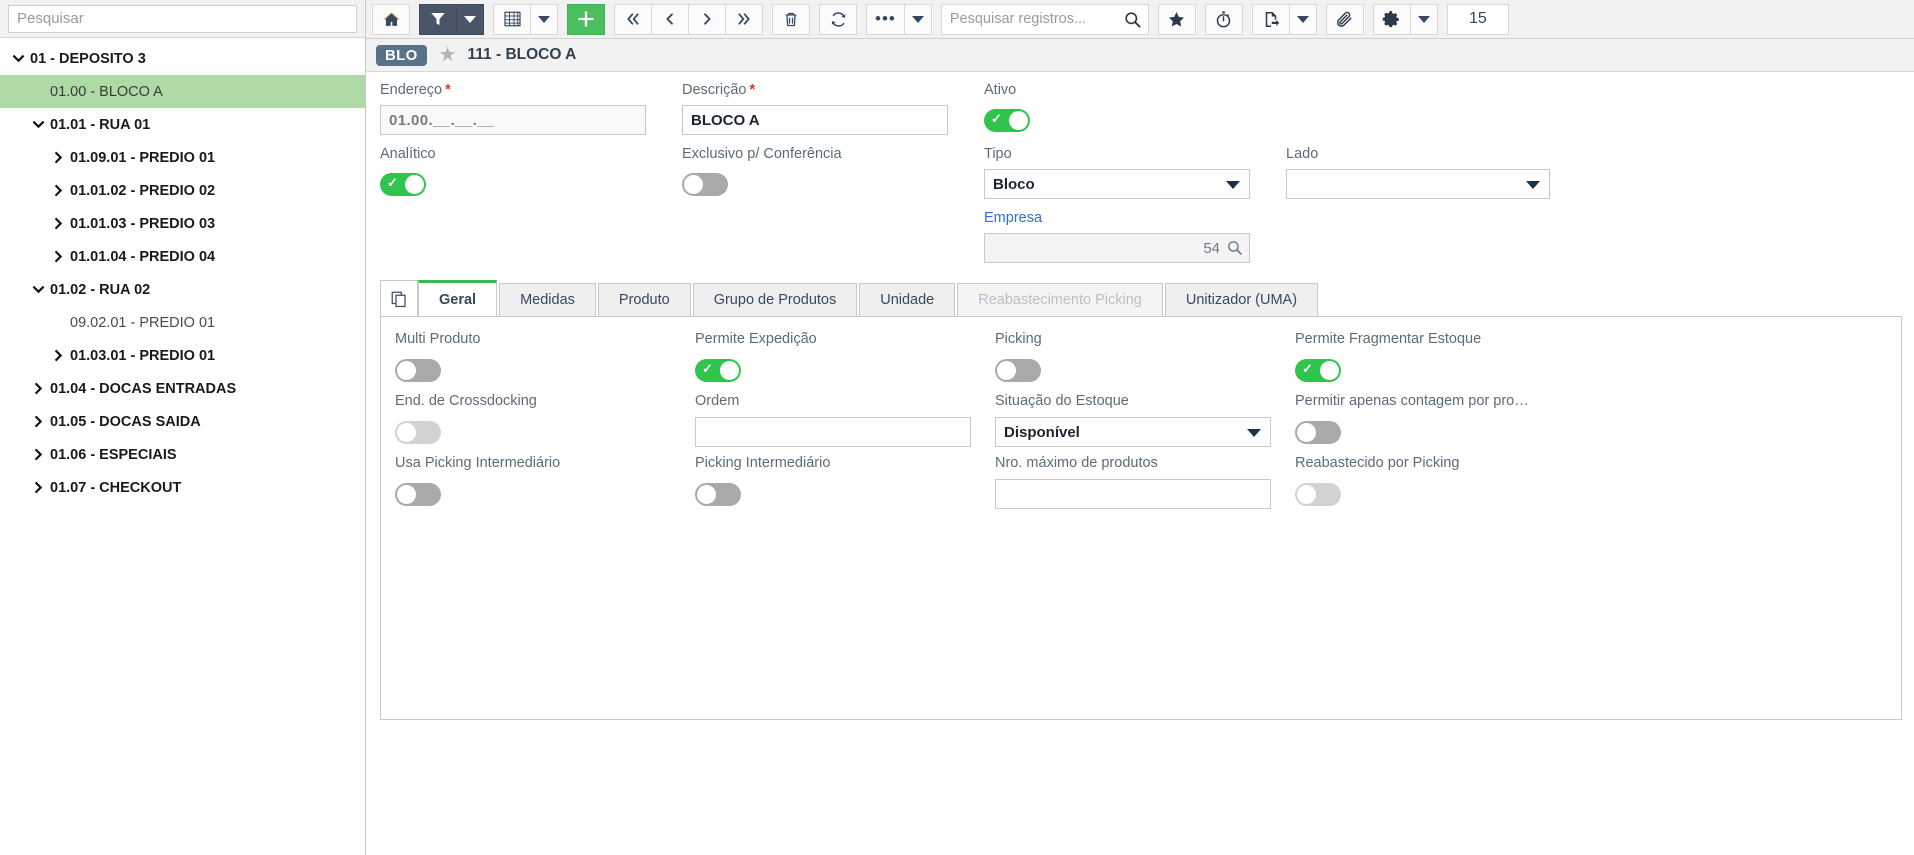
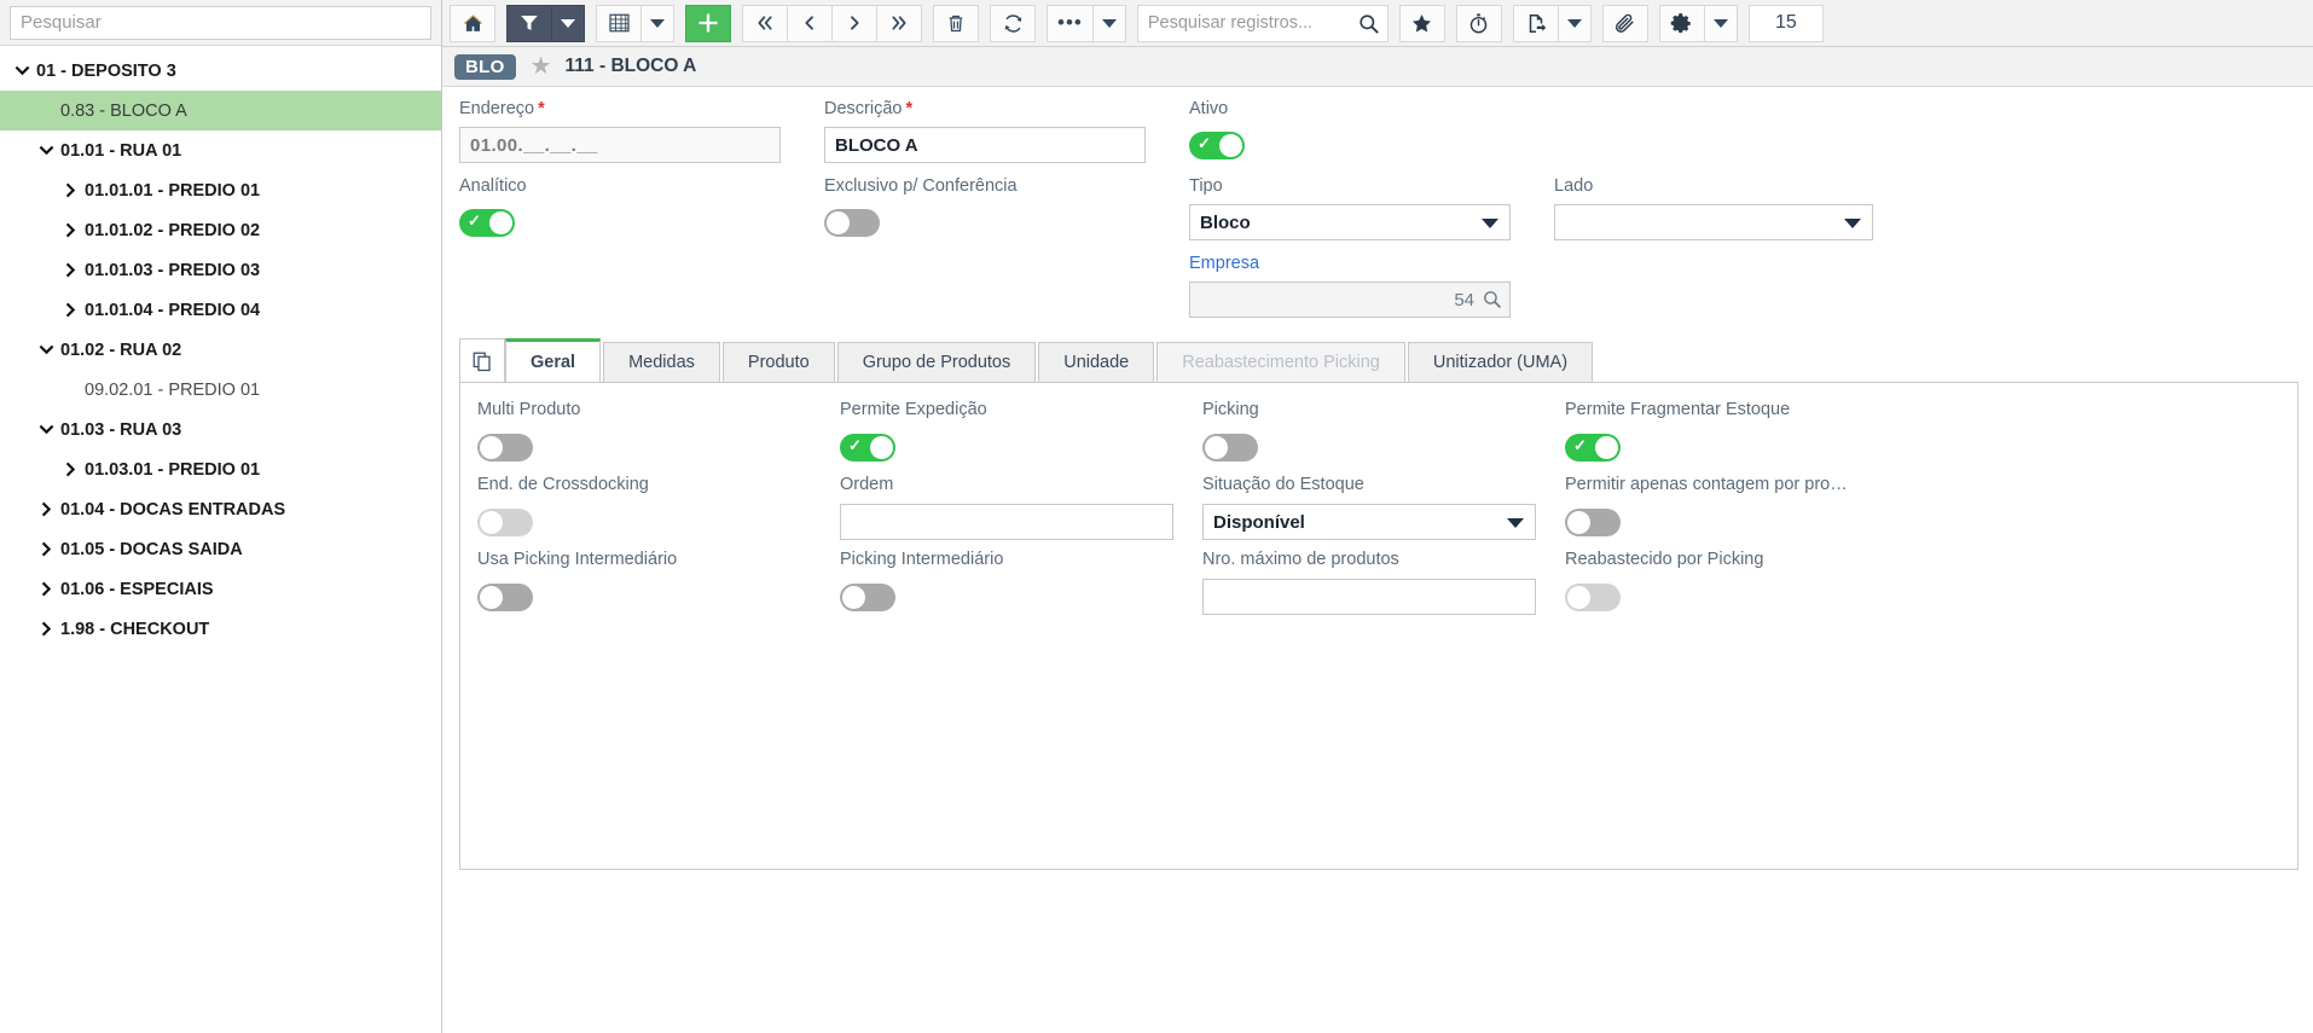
  Pesquisar
  01 - DEPOSITO 3
- 01.00 - BLOCO A
+ 0.83 - BLOCO A
  01.01 - RUA 01
- 01.09.01 - PREDIO 01
+ 01.01.01 - PREDIO 01
  01.01.02 - PREDIO 02
  01.01.03 - PREDIO 03
  01.01.04 - PREDIO 04
  01.02 - RUA 02
  09.02.01 - PREDIO 01
+ 01.03 - RUA 03
  01.03.01 - PREDIO 01
  01.04 - DOCAS ENTRADAS
  01.05 - DOCAS SAIDA
  01.06 - ESPECIAIS
- 01.07 - CHECKOUT
+ 1.98 - CHECKOUT
  •••
  Pesquisar registros...
  15
  BLO
  ★
  111 - BLOCO A
  Endereço *
  01.00.__.__.__
  Descrição *
  BLOCO A
  Ativo
  Analítico
  Exclusivo p/ Conferência
  Tipo
  Bloco
  Lado
  Empresa
  54
  Geral
  Medidas
  Produto
  Grupo de Produtos
  Unidade
  Reabastecimento Picking
  Unitizador (UMA)
  Multi Produto
  Permite Expedição
  Picking
  Permite Fragmentar Estoque
  End. de Crossdocking
  Ordem
  Situação do Estoque
  Disponível
  Permitir apenas contagem por pro…
  Usa Picking Intermediário
  Picking Intermediário
  Nro. máximo de produtos
  Reabastecido por Picking
